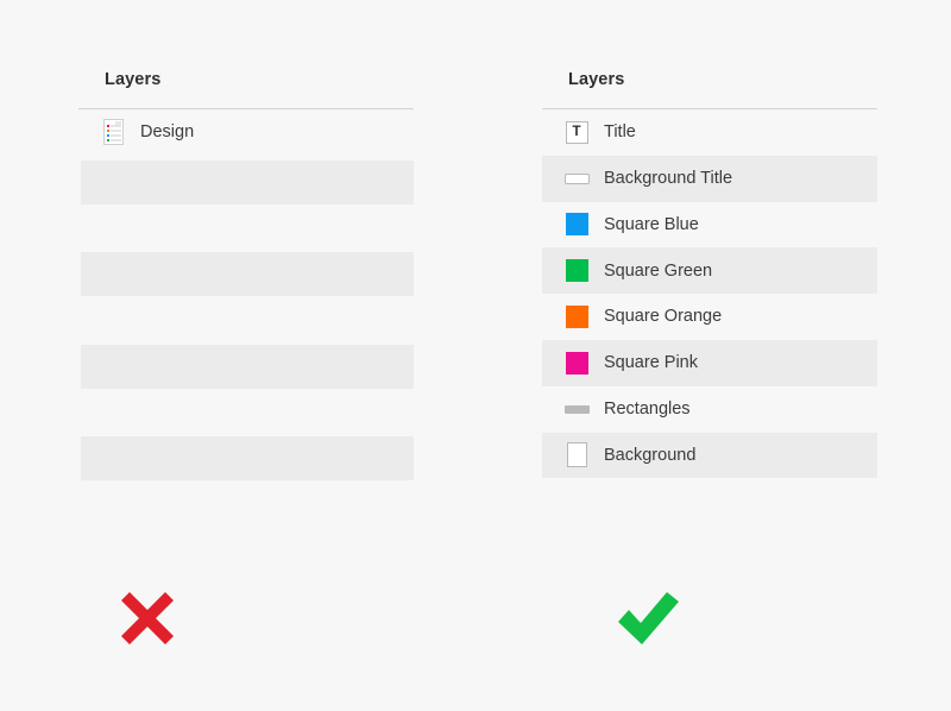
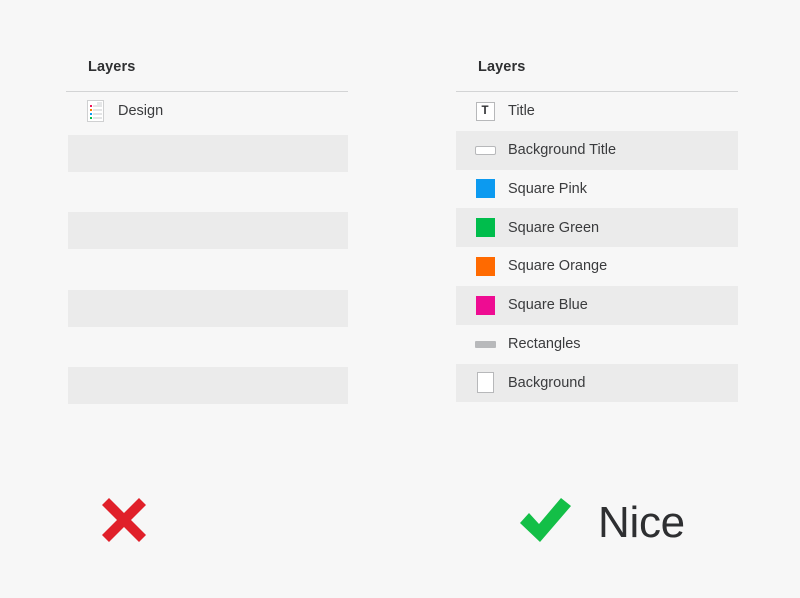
  Layers
  Design
  Layers
  T
  Title
  Background Title
- Square Blue
+ Square Pink
  Square Green
  Square Orange
- Square Pink
+ Square Blue
  Rectangles
  Background
+ Nice
